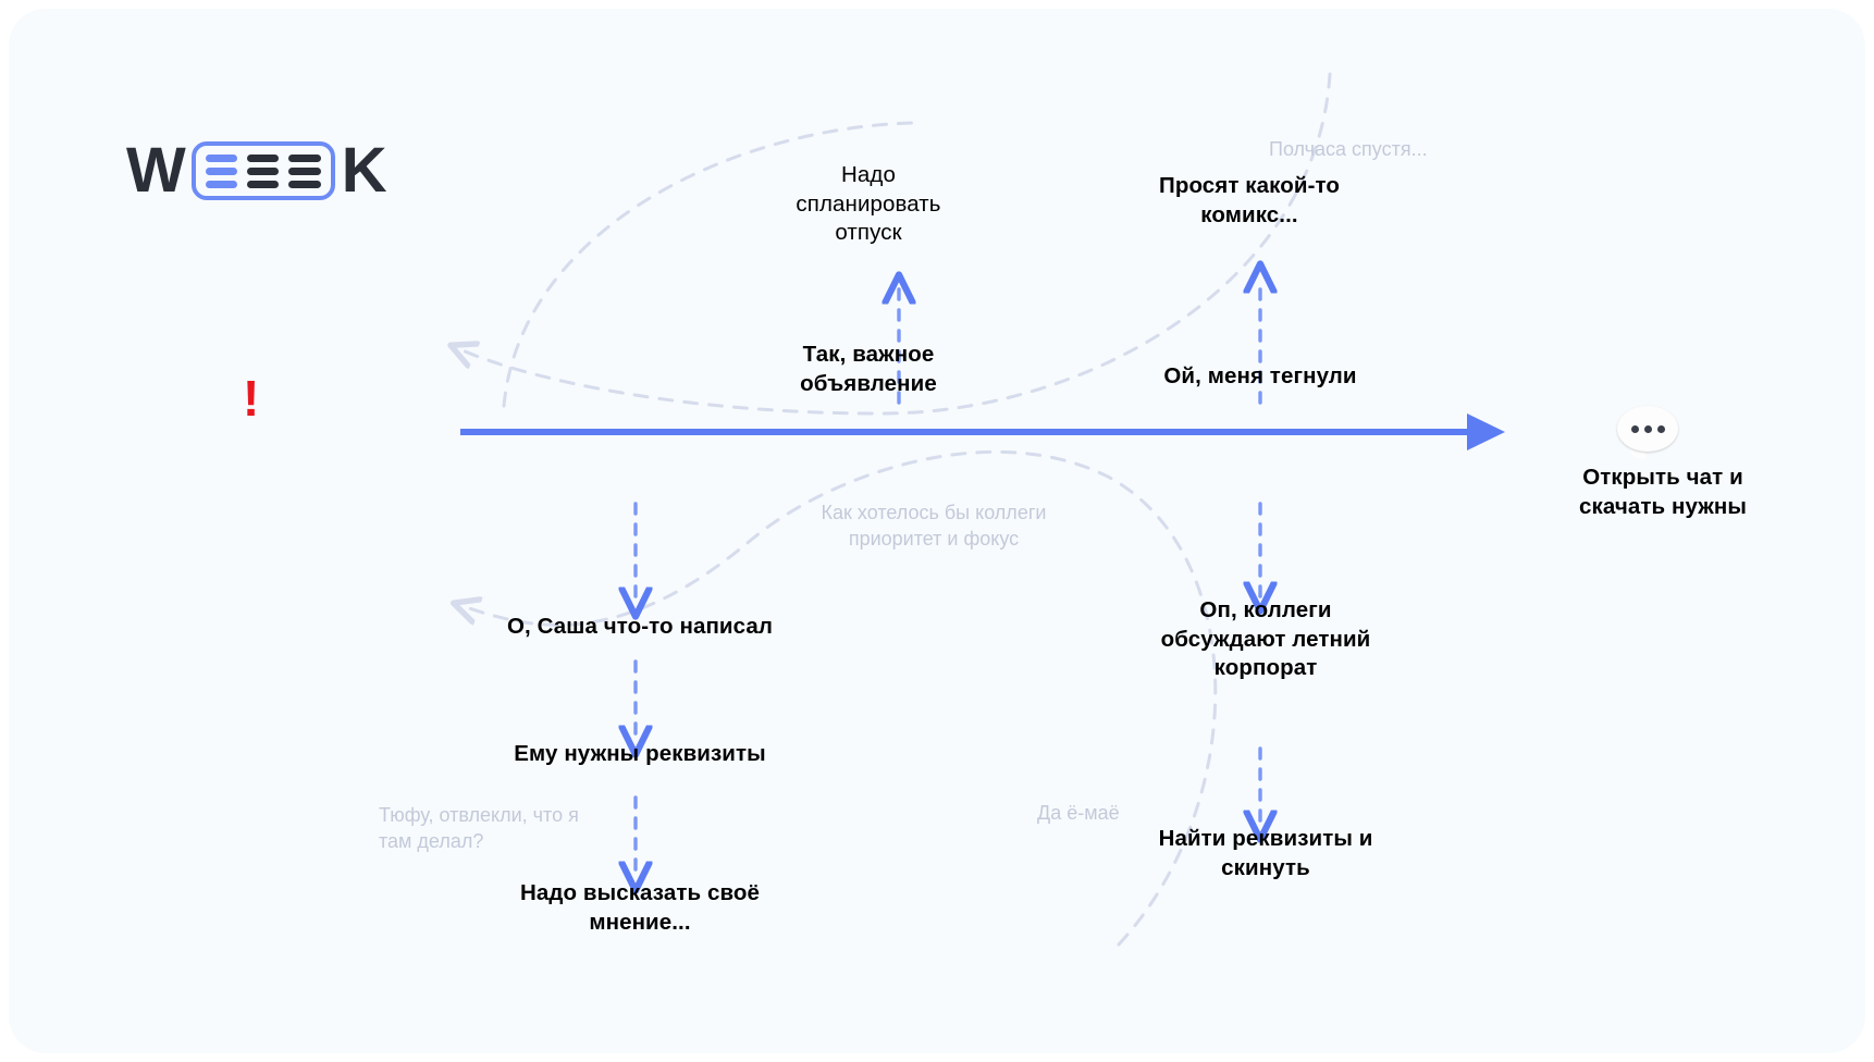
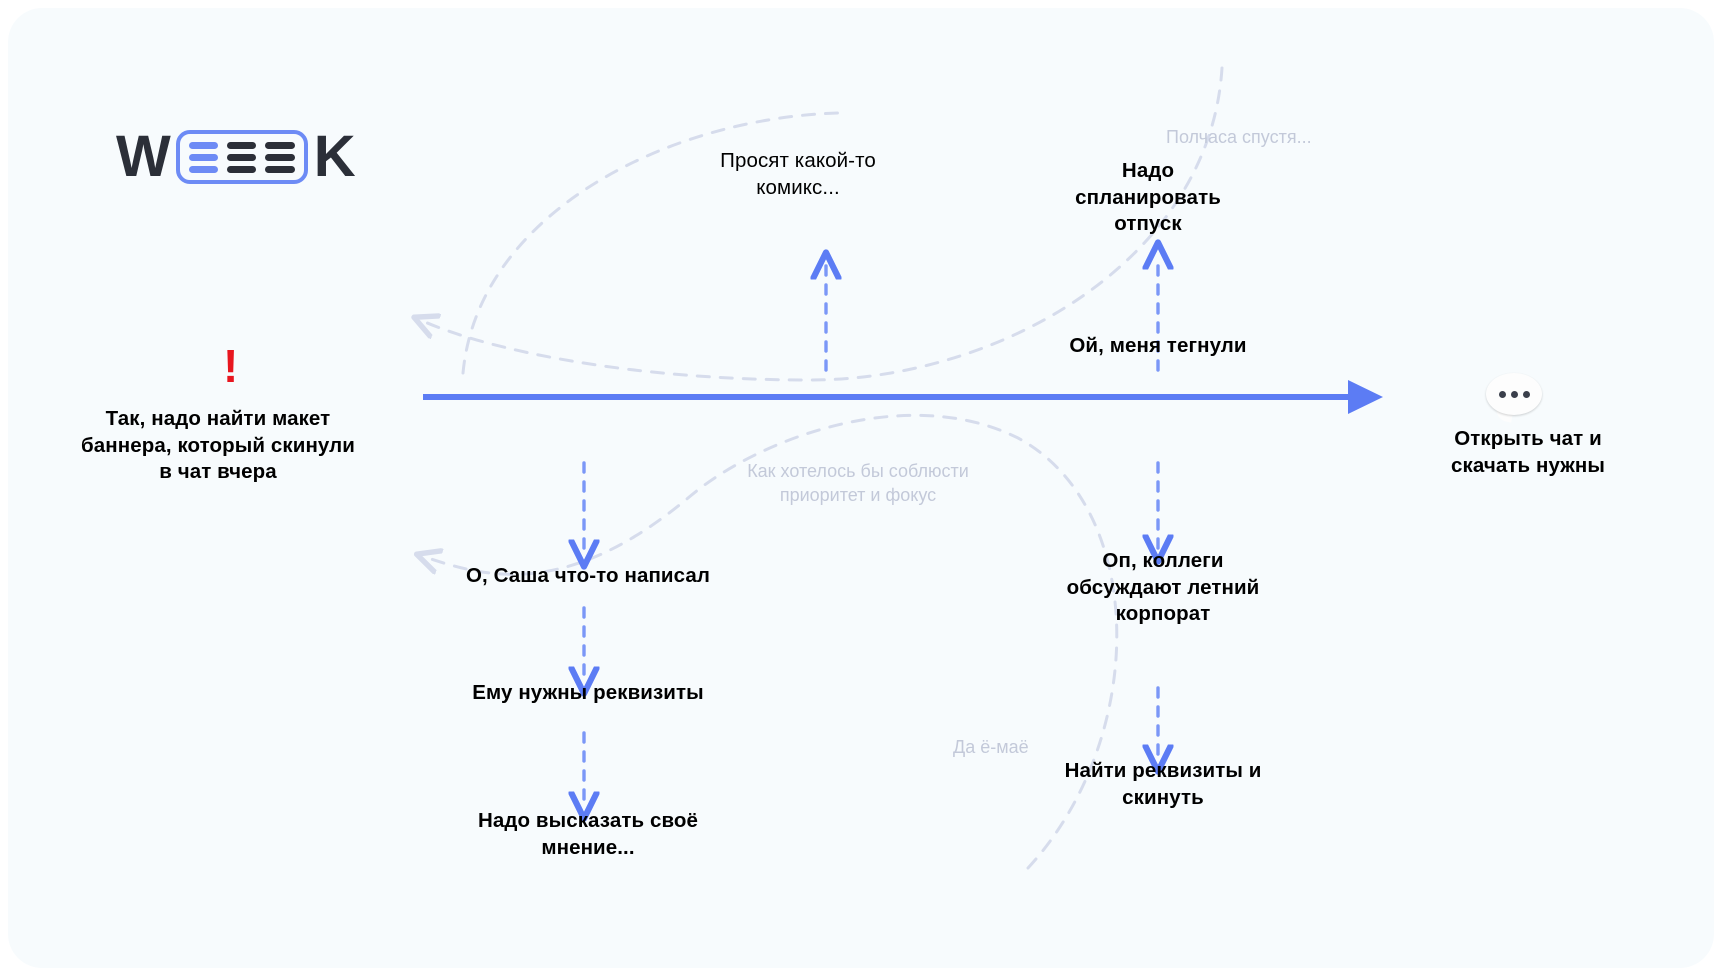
  W
  K
  !
+ Так, надо найти макет баннера, который скинули в чат вчера
- Надо спланировать отпуск
+ Просят какой-то комикс...
- Так, важное объявление
- Просят какой-то комикс...
+ Надо спланировать отпуск
  Ой, меня тегнули
  О, Саша что-то написал
  Ему нужны реквизиты
  Надо высказать своё мнение...
  Оп, коллеги обсуждают летний корпорат
  Найти реквизиты и скинуть
  Полчаса спустя...
- Как хотелось бы коллеги приоритет и фокус
+ Как хотелось бы соблюсти приоритет и фокус
- Тюфу, отвлекли, что я там делал?
  Да ё-маё
  Открыть чат и скачать нужны
